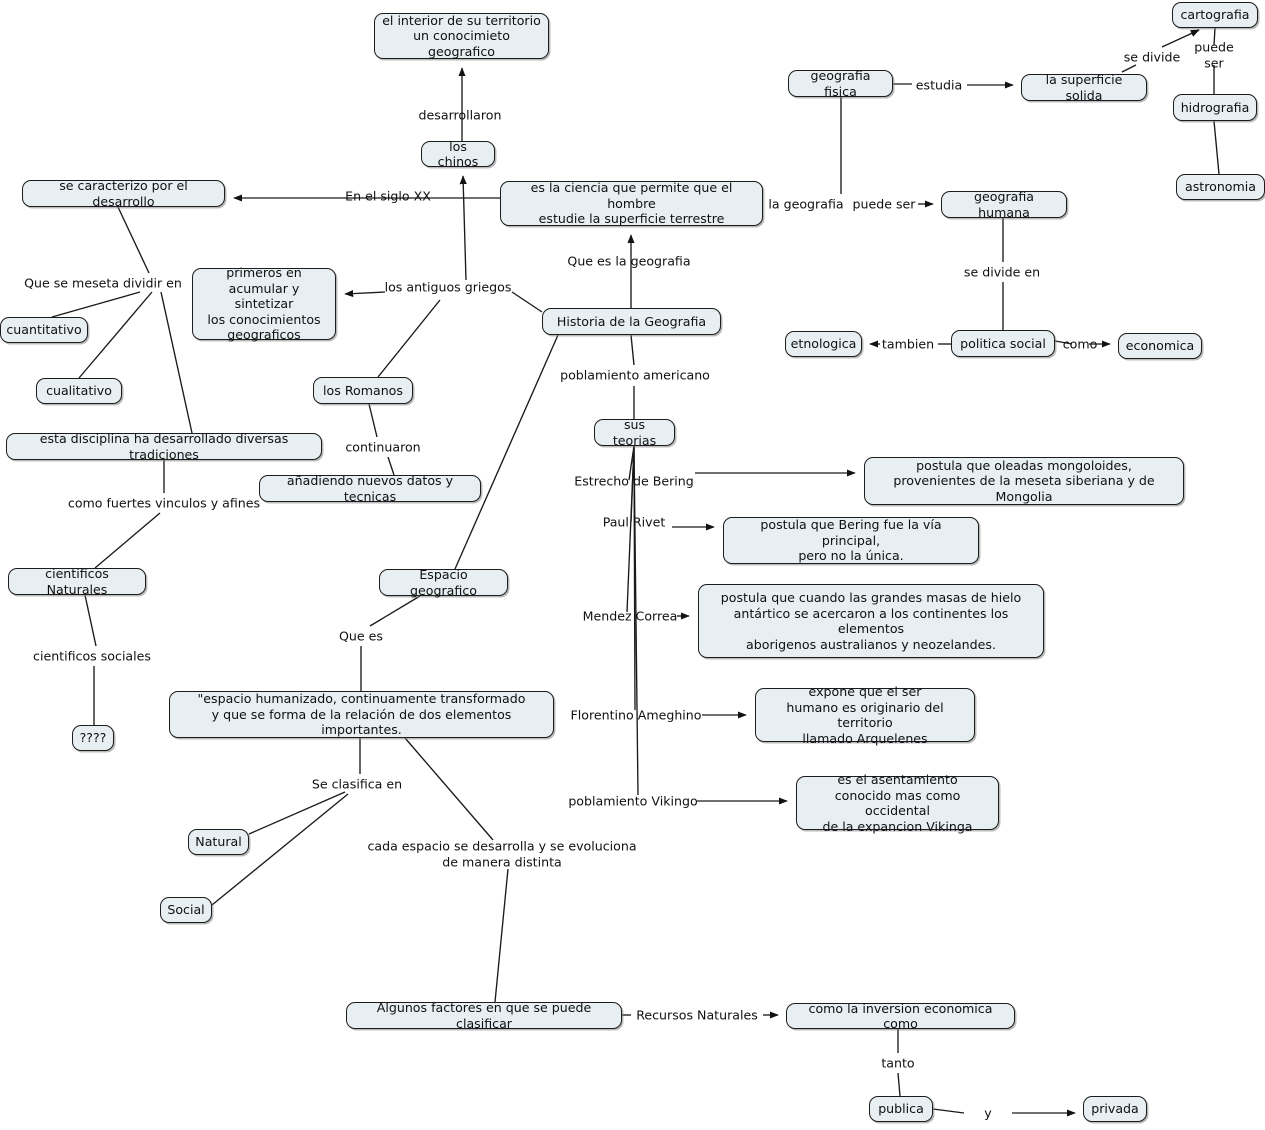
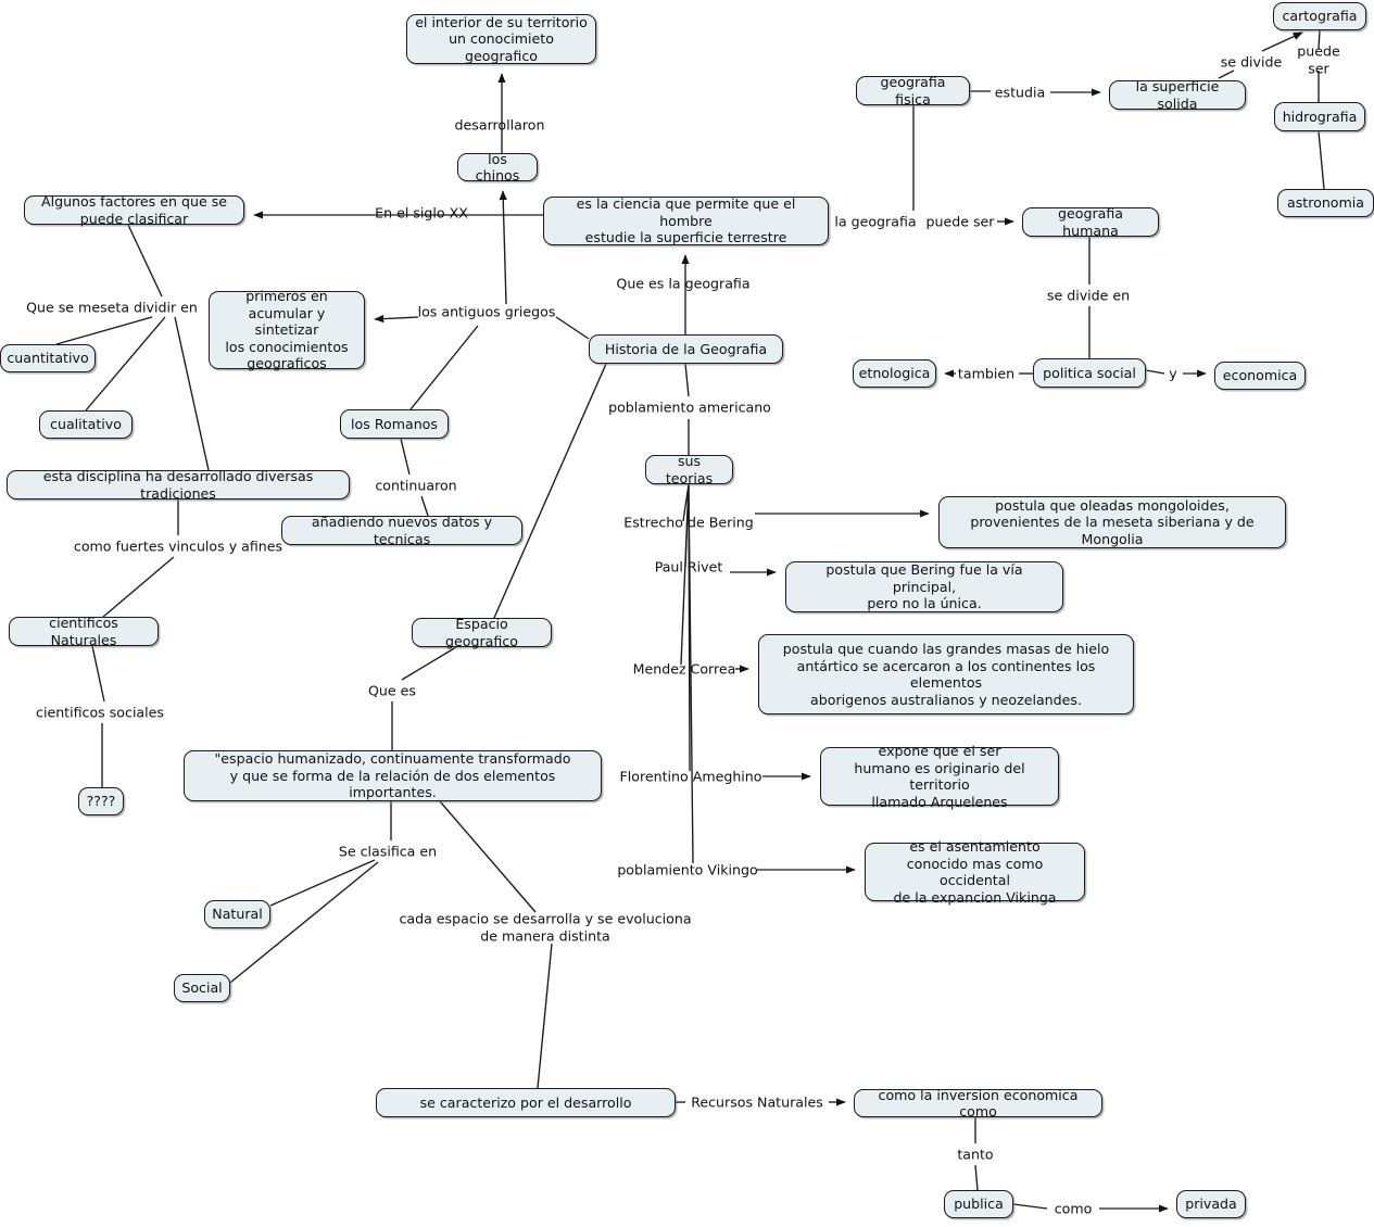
  el interior de su territorio
  un conocimieto geografico
  los chinos
- se caracterizo por el desarrollo
+ Algunos factores en que se puede clasificar
  es la ciencia que permite que el hombre
  estudie la superficie terrestre
  primeros en
  acumular y sintetizar
  los conocimientos
  geograficos
  cuantitativo
  Historia de la Geografia
  cualitativo
  los Romanos
  esta disciplina ha desarrollado diversas tradiciones
  sus teorias
  añadiendo nuevos datos y tecnicas
  cientificos Naturales
  Espacio geografico
  ????
  "espacio humanizado, continuamente transformado
  y que se forma de la relación de dos elementos importantes.
  Natural
  Social
- Algunos factores en que se puede clasificar
+ se caracterizo por el desarrollo
  postula que oleadas mongoloides,
  provenientes de la meseta siberiana y de Mongolia
  postula que Bering fue la vía principal,
  pero no la única.
  postula que cuando las grandes masas de hielo
  antártico se acercaron a los continentes los elementos
  aborigenos australianos y neozelandes.
  expone que el ser
  humano es originario del territorio
  llamado Arquelenes
  es el asentamiento
  conocido mas como occidental
  de la expancion Vikinga
  geografia fisica
  la superficie solida
  cartografia
  hidrografia
  astronomia
  geografia humana
  politica social
  etnologica
  economica
  como la inversion economica como
  publica
  privada
  desarrollaron
  En el siglo XX
  Que es la geografia
  los antiguos griegos
  Que se meseta dividir en
  poblamiento americano
  continuaron
  como fuertes vinculos y afines
  cientificos sociales
  Que es
  Se clasifica en
  cada espacio se desarrolla y se evoluciona
  de manera distinta
  Estrecho de Bering
  Paul Rivet
  Mendez Correa
  Florentino Ameghino
  poblamiento Vikingo
  Recursos Naturales
  tanto
- y
+ como
  estudia
  se divide
  puede ser
  la geografia
  puede ser
  se divide en
  tambien
- como
+ y
